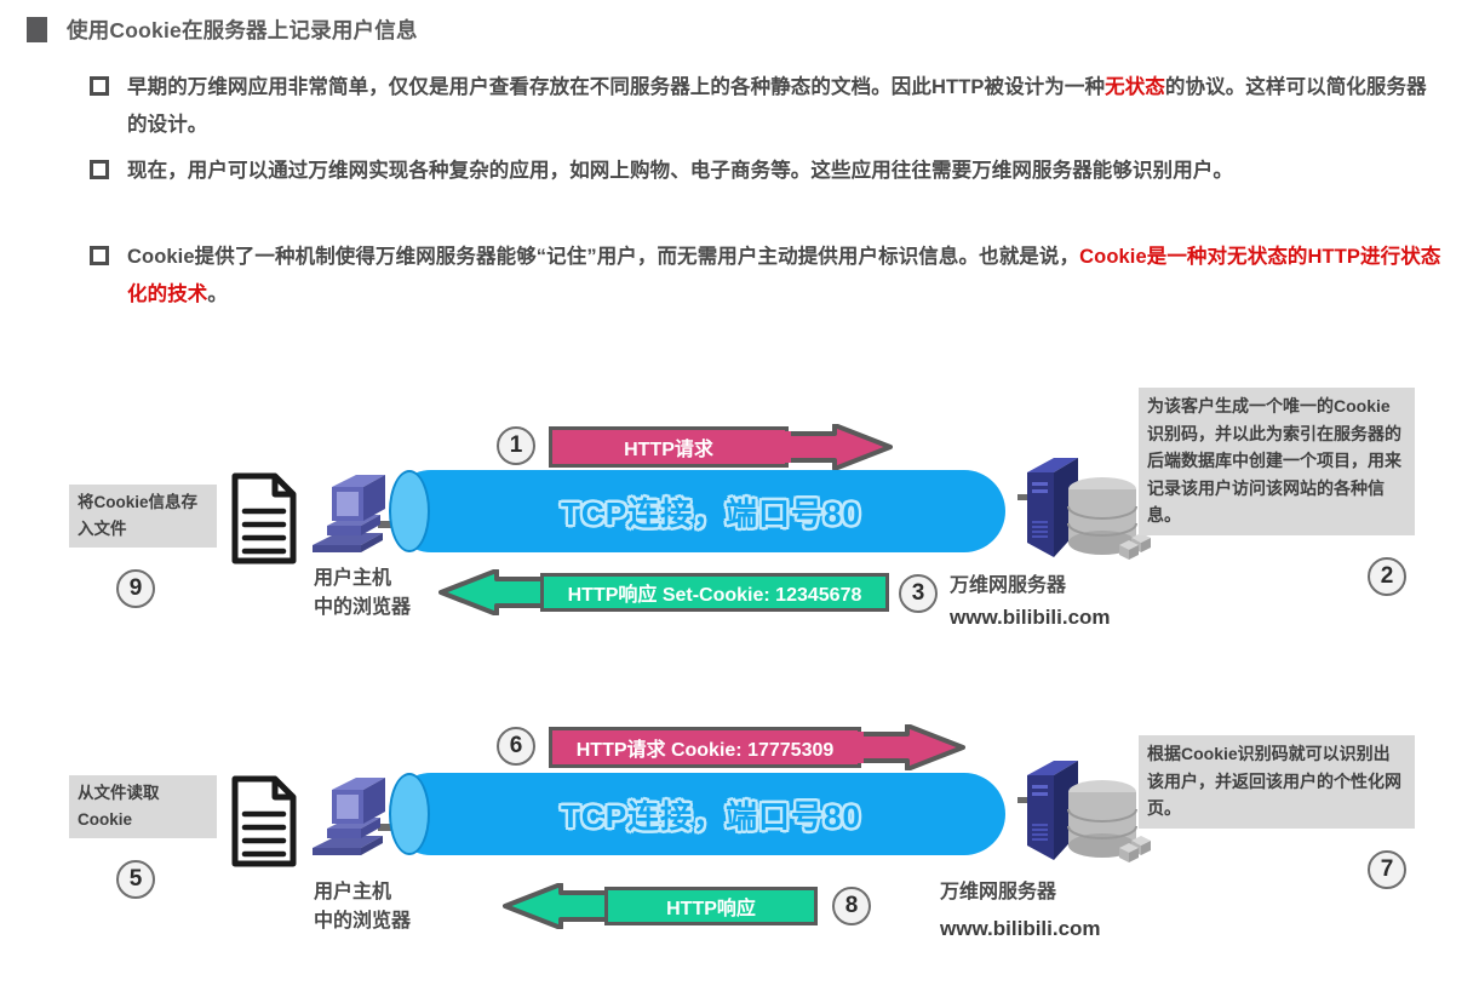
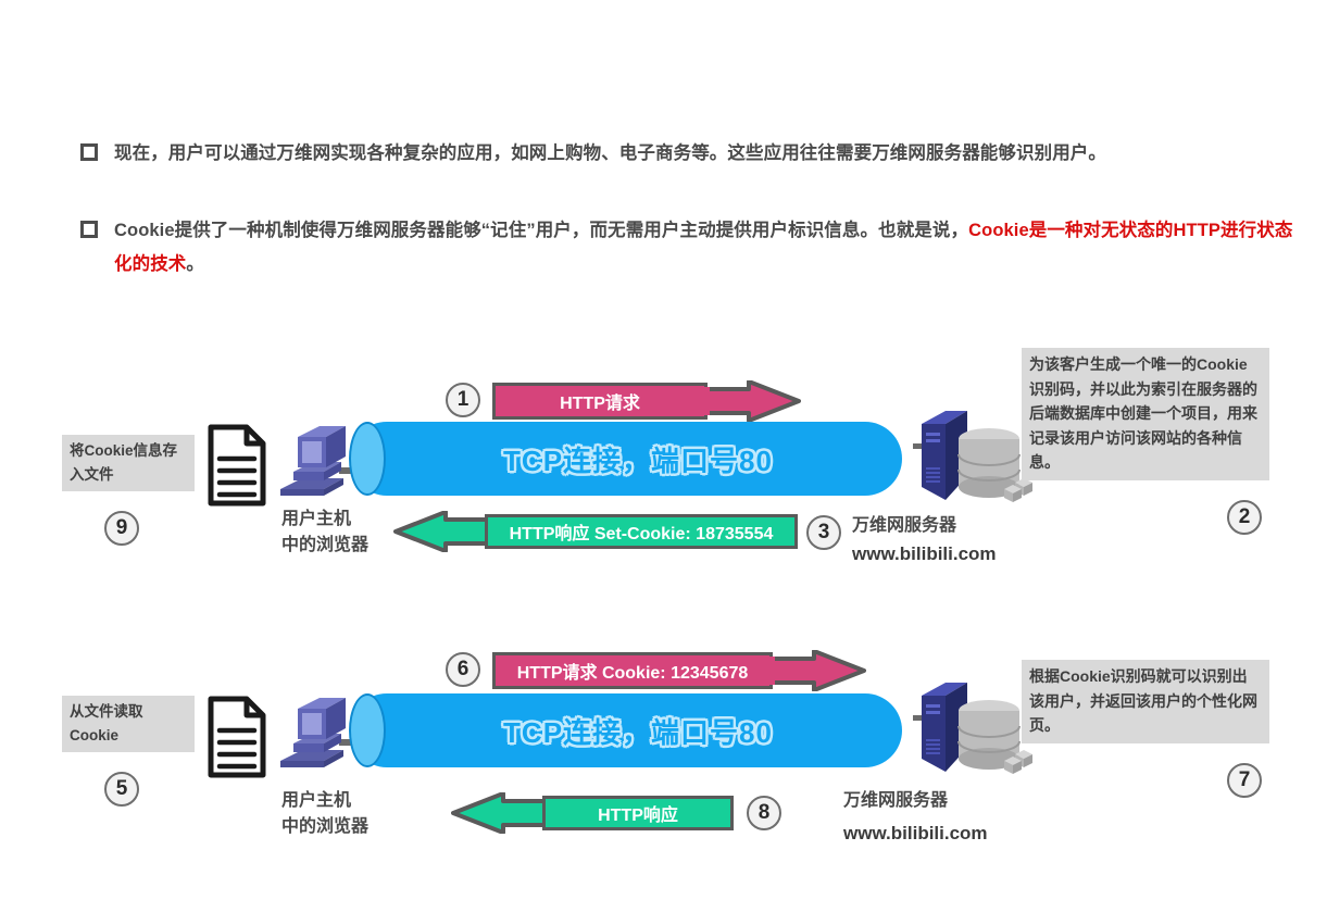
- 使用Cookie在服务器上记录用户信息
- 早期的万维网应用非常简单，仅仅是用户查看存放在不同服务器上的各种静态的文档。因此HTTP被设计为一种无状态的协议。这样可以简化服务器的设计。
  现在，用户可以通过万维网实现各种复杂的应用，如网上购物、电子商务等。这些应用往往需要万维网服务器能够识别用户。
  Cookie提供了一种机制使得万维网服务器能够“记住”用户，而无需用户主动提供用户标识信息。也就是说，Cookie是一种对无状态的HTTP进行状态化的技术。
  将Cookie信息存入文件
  9
  TCP连接，端口号80
  1
  HTTP请求
- HTTP响应 Set-Cookie: 12345678
+ HTTP响应 Set-Cookie: 18735554
  3
  用户主机
  中的浏览器
  万维网服务器
  www.bilibili.com
  为该客户生成一个唯一的Cookie识别码，并以此为索引在服务器的后端数据库中创建一个项目，用来记录该用户访问该网站的各种信息。
  2
  从文件读取Cookie
  5
  TCP连接，端口号80
  6
- HTTP请求 Cookie: 17775309
+ HTTP请求 Cookie: 12345678
  HTTP响应
  8
  用户主机
  中的浏览器
  万维网服务器
  www.bilibili.com
  根据Cookie识别码就可以识别出该用户，并返回该用户的个性化网页。
  7
